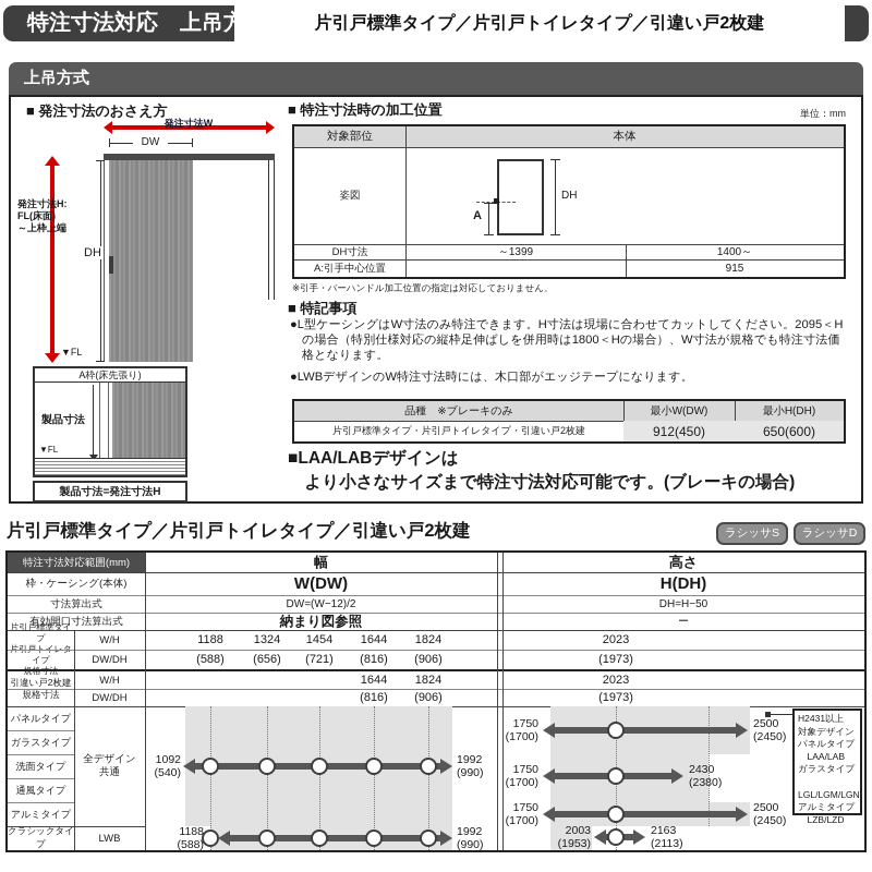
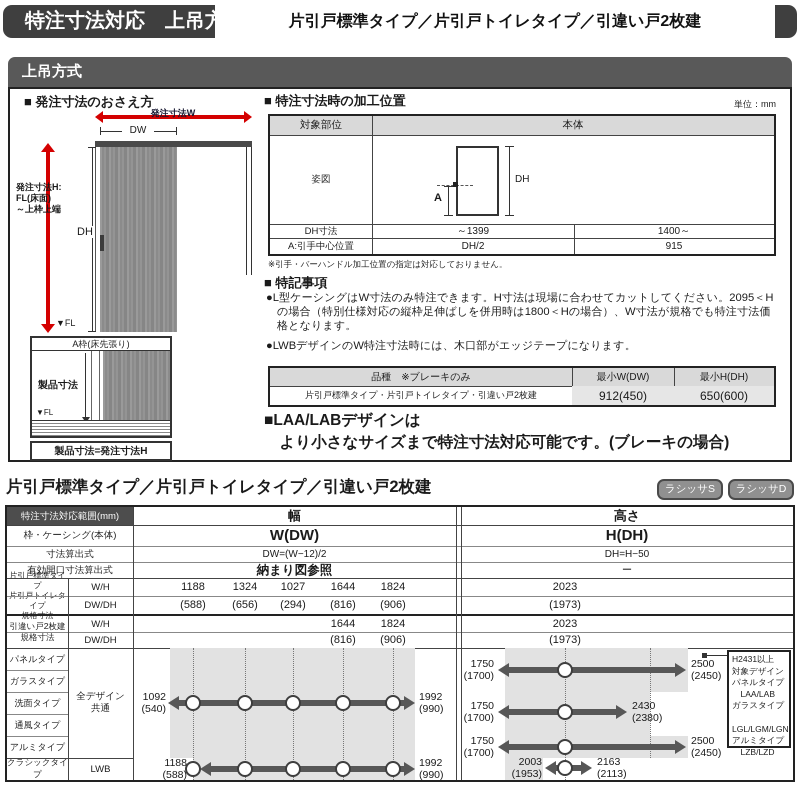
  特注寸法対応 上吊
  片引戸標準タイプ／片引戸トイレタイプ／引違い戸2枚建
  上吊方式
  ■ 発注寸法のおさえ方
  発注寸法W
  DW
  発注寸法H:
  FL(床面)
  ～上枠上端
  DH
  ▼FL
  A枠(床先張り)
  製品寸法
  ▼FL
  製品寸法=発注寸法H
  ■ 特注寸法時の加工位置
  単位：mm
  対象部位
  本体
  姿図
  DH
  A
  DH寸法
  ～1399
  1400～
  A:引手中心位置
+ DH/2
  915
  ※引手・バーハンドル加工位置の指定は対応しておりません。
  ■ 特記事項
  ●L型ケーシングはW寸法のみ特注できます。H寸法は現場に合わせてカットしてください。2095＜Hの場合（特別仕様対応の縦枠足伸ばしを併用時は1800＜Hの場合）、W寸法が規格でも特注寸法価格となります。
  ●LWBデザインのW特注寸法時には、木口部がエッジテープになります。
  品種 ※ブレーキのみ
  最小W(DW)
  最小H(DH)
  片引戸標準タイプ・片引戸トイレタイプ・引違い戸2枚建
  912(450)
  650(600)
  ■LAA/LABデザインは
  より小さなサイズまで特注寸法対応可能です。(ブレーキの場合)
  片引戸標準タイプ／片引戸トイレタイプ／引違い戸2枚建
  ラシッサS
  ラシッサD
  特注寸法対応範囲(mm)
  幅
  高さ
  枠・ケーシング(本体)
  W(DW)
  H(DH)
  寸法算出式
  DW=(W−12)/2
  DH=H−50
  有効開口寸法算出式
  納まり図参照
  ー
  片引戸標準タイプ
  W/H
  DW/DH
  1188
  1324
- 1454
+ 1027
  1644
  1824
  2023
  (588)
  (656)
- (721)
+ (294)
  (816)
  (906)
  (1973)
  引違い戸2枚建
  規格寸法
  W/H
  DW/DH
  1644
  1824
  2023
  (816)
  (906)
  (1973)
  パネルタイプ
  ガラスタイプ
  洗面タイプ
  通風タイプ
  アルミタイプ
  クラシックタイプ
  全デザイン
  共通
  LWB
  1092
  (540)
  1992
  (990)
  1188
  (588)
  1992
  (990)
  1750
  (1700)
  2500
  (2450)
  1750
  (1700)
  2430
  (2380)
  1750
  (1700)
  2500
  (2450)
  2003
  (1953)
  2163
  (2113)
  H2431以上
  対象デザイン
  パネルタイプ
  LAA/LAB
  ガラスタイプ
  LGL/LGM/LGN
  アルミタイプ
  LZB/LZD
